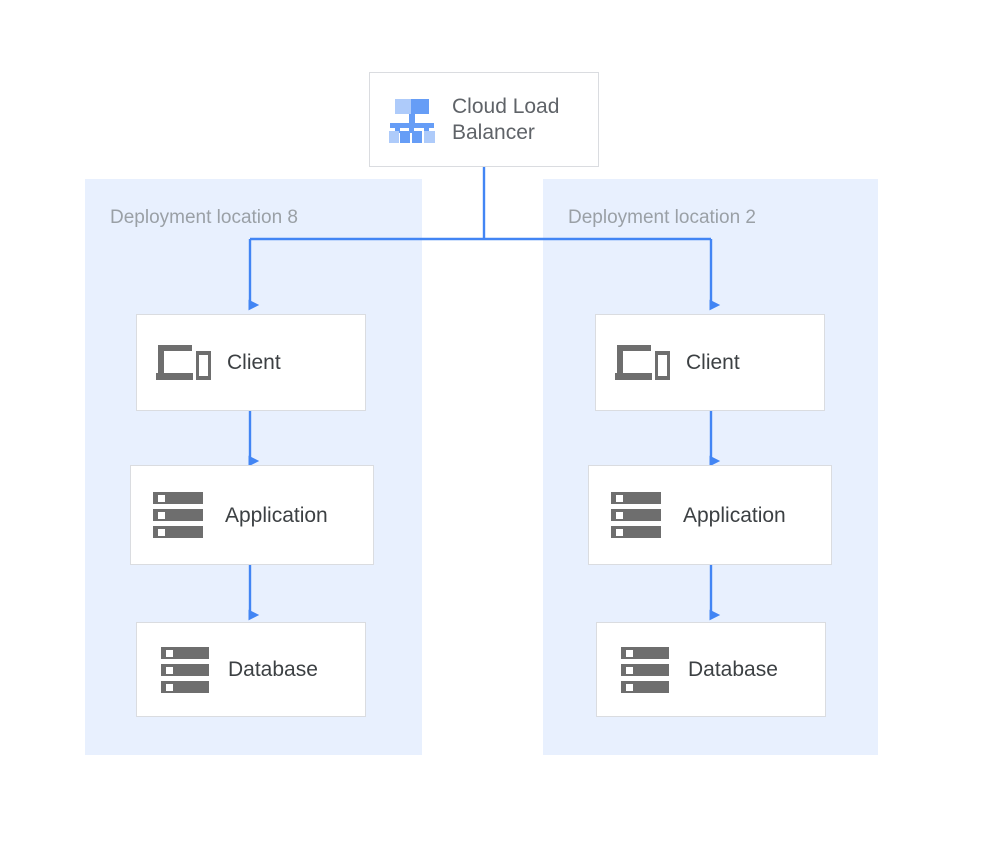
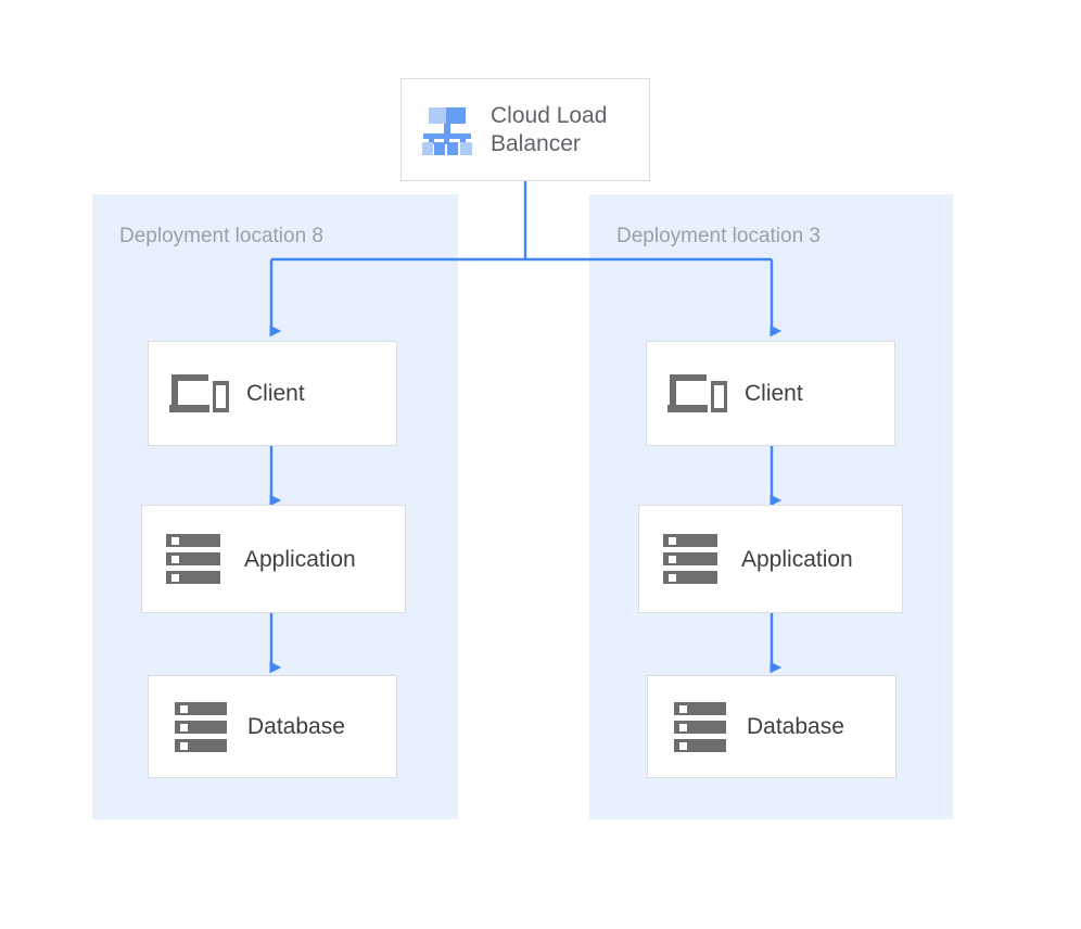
  Deployment location 8
- Deployment location 2
+ Deployment location 3
  Cloud Load Balancer
  Client
  Application
  Database
  Client
  Application
  Database
